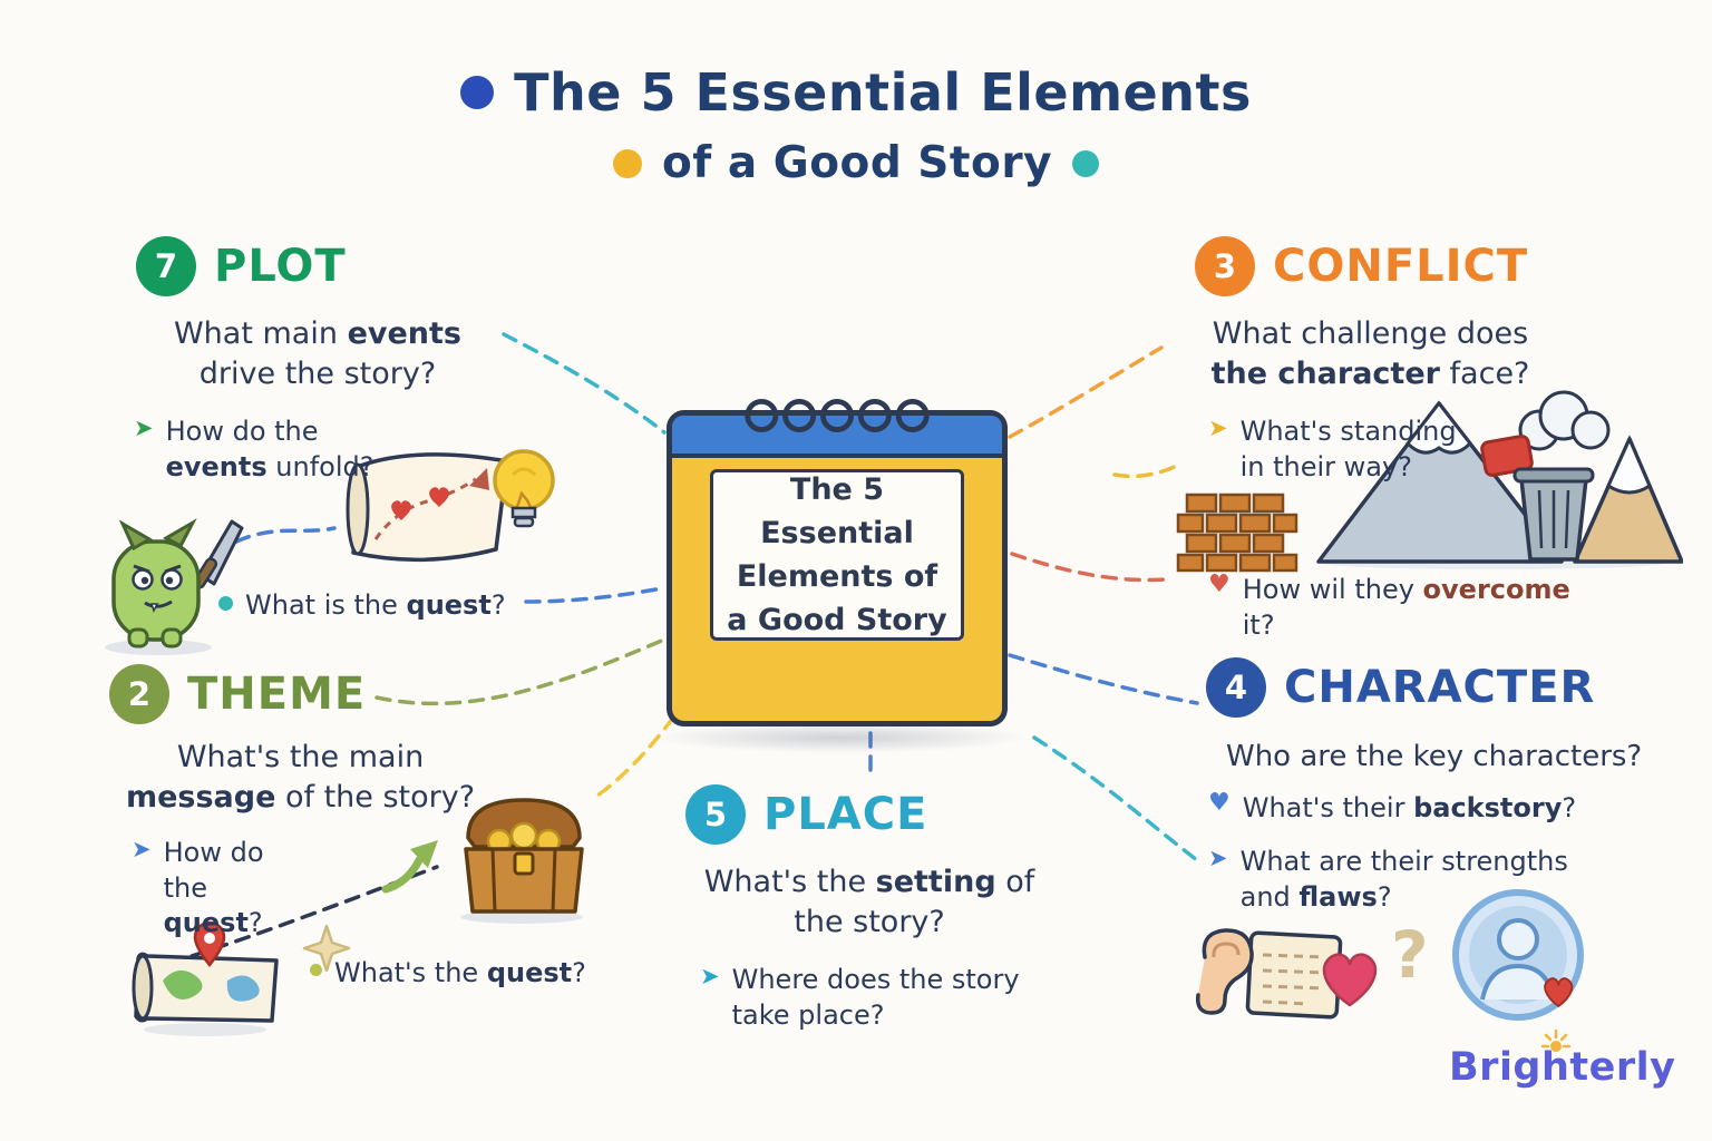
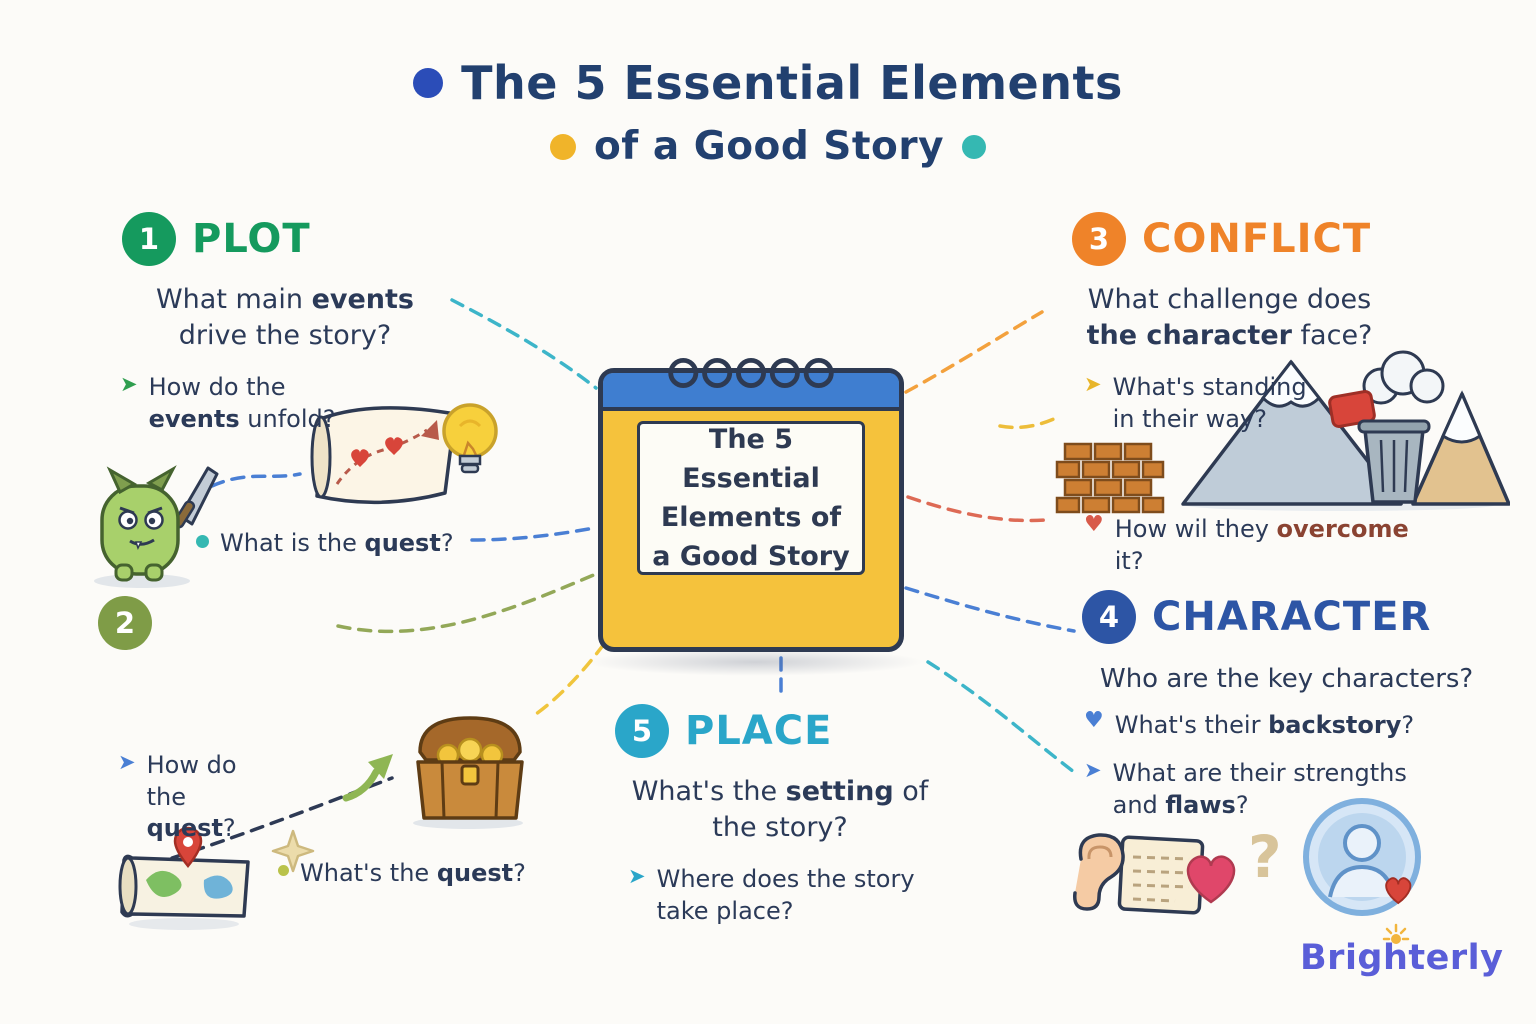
  The 5 Essential Elements
  of a Good Story
- 7
+ 1
  PLOT
  What main events drive the story?
  ➤
  How do the events unfold?
  What is the quest?
  2
- THEME
- What's the main message of the story?
  ➤
  How do the quest?
  What's the quest?
  3
  CONFLICT
  What challenge does the character face?
  ➤
  What's standing in their way?
  ♥
  How wil they overcome it?
  4
  CHARACTER
  Who are the key characters?
  ♥
  What's their backstory?
  ➤
  What are their strengths and flaws?
  ?
  5
  PLACE
  What's the setting of the story?
  ➤
  Where does the story take place?
  The 5 Essential
  Elements of
  a Good Story
  Brighterly
